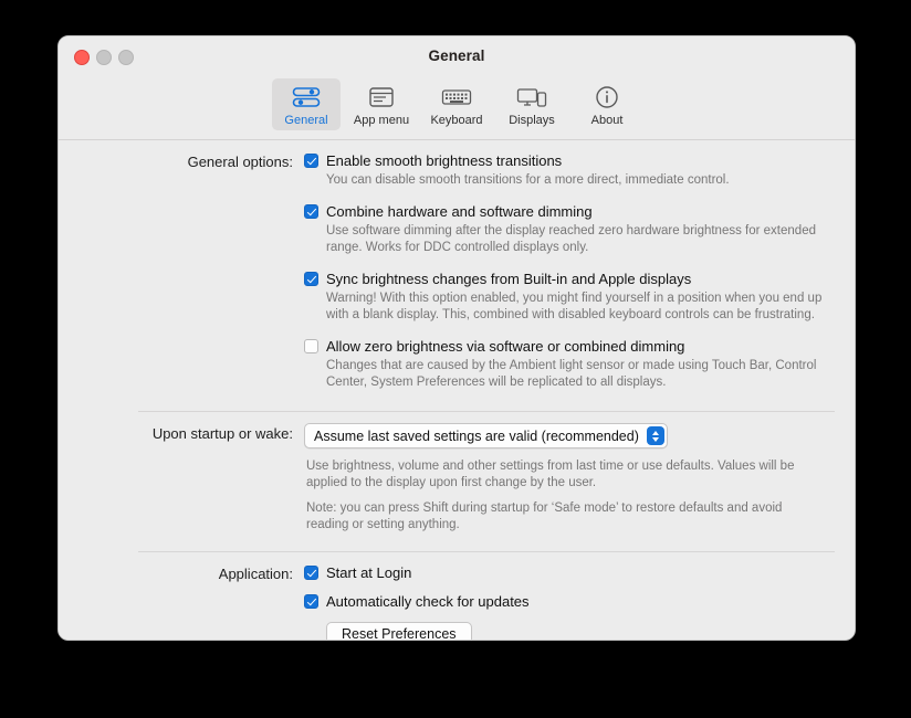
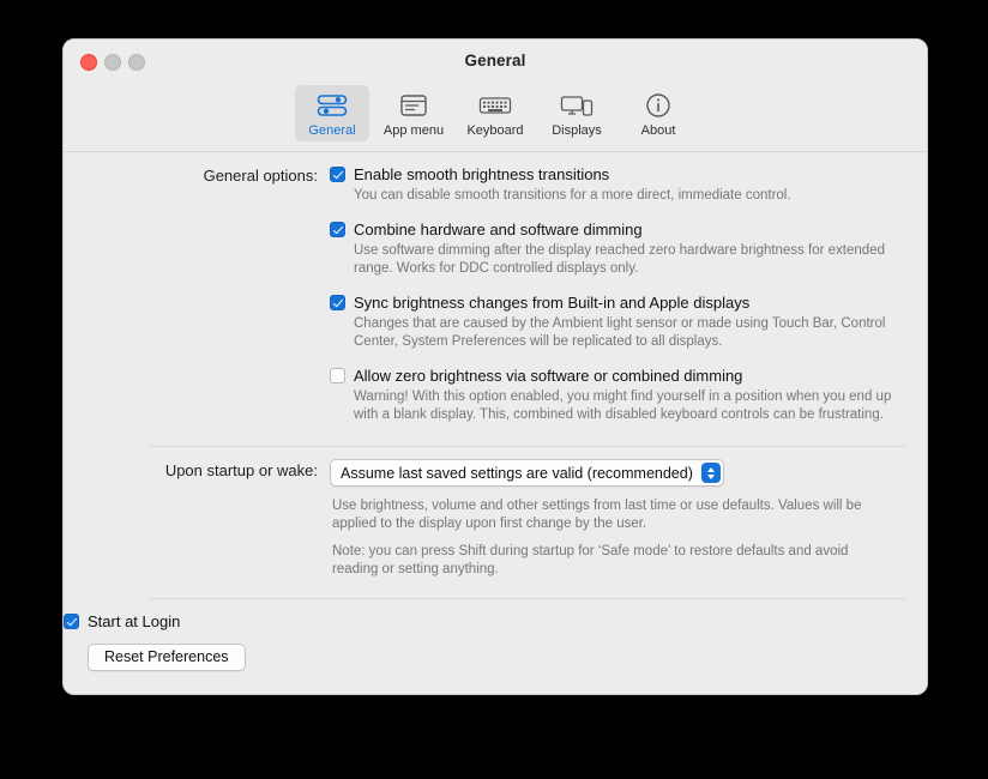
  General
  General
  App menu
  Keyboard
  Displays
  About
  General options:
  Enable smooth brightness transitions
  You can disable smooth transitions for a more direct, immediate control.
  Combine hardware and software dimming
  Use software dimming after the display reached zero hardware brightness for extended range. Works for DDC controlled displays only.
  Sync brightness changes from Built-in and Apple displays
- Warning! With this option enabled, you might find yourself in a position when you end up with a blank display. This, combined with disabled keyboard controls can be frustrating.
+ Changes that are caused by the Ambient light sensor or made using Touch Bar, Control Center, System Preferences will be replicated to all displays.
  Allow zero brightness via software or combined dimming
- Changes that are caused by the Ambient light sensor or made using Touch Bar, Control Center, System Preferences will be replicated to all displays.
+ Warning! With this option enabled, you might find yourself in a position when you end up with a blank display. This, combined with disabled keyboard controls can be frustrating.
  Upon startup or wake:
  Assume last saved settings are valid (recommended)
  Use brightness, volume and other settings from last time or use defaults. Values will be applied to the display upon first change by the user.
  Note: you can press Shift during startup for ‘Safe mode’ to restore defaults and avoid reading or setting anything.
- Application:
  Start at Login
- Automatically check for updates
  Reset Preferences
